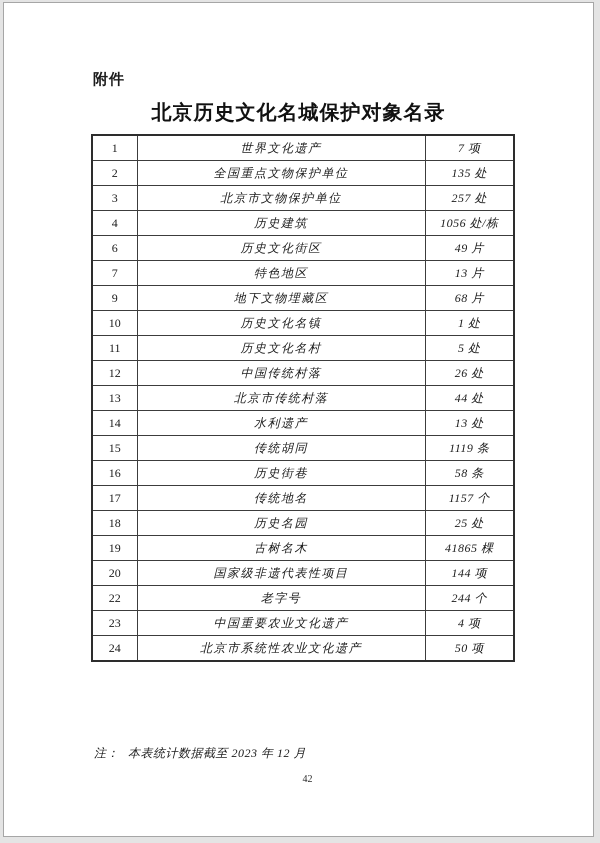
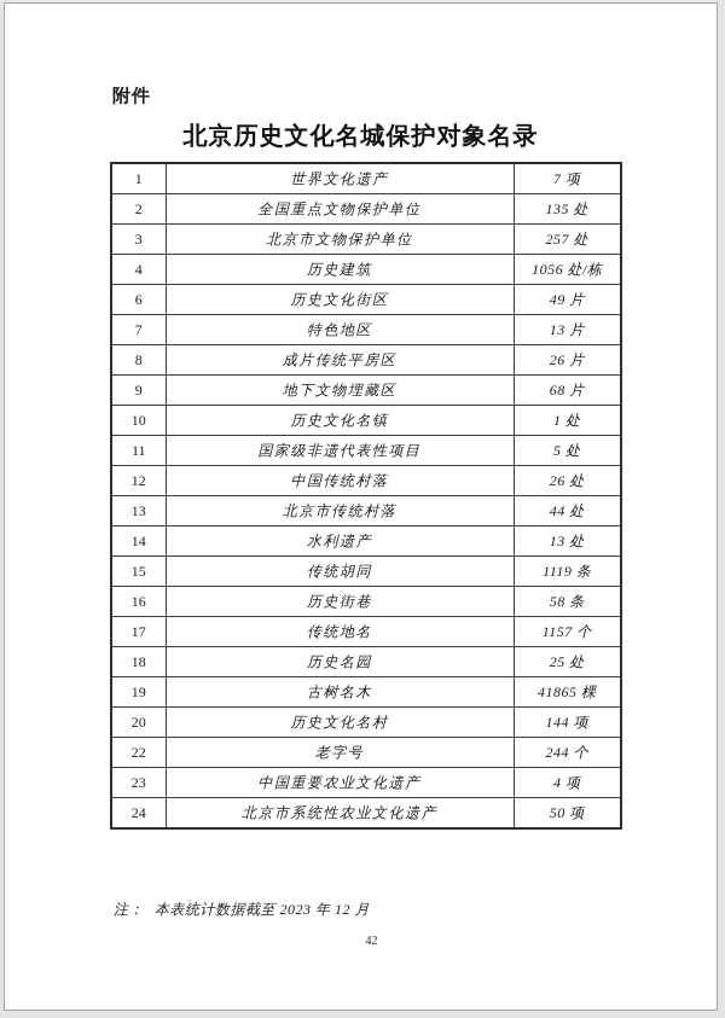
  附件
  北京历史文化名城保护对象名录
  1	世界文化遗产	7 项
  2	全国重点文物保护单位	135 处
  3	北京市文物保护单位	257 处
  4	历史建筑	1056 处/栋
  6	历史文化街区	49 片
  7	特色地区	13 片
+ 8	成片传统平房区	26 片
  9	地下文物埋藏区	68 片
  10	历史文化名镇	1 处
- 11	历史文化名村	5 处
+ 11	国家级非遗代表性项目	5 处
  12	中国传统村落	26 处
  13	北京市传统村落	44 处
  14	水利遗产	13 处
  15	传统胡同	1119 条
  16	历史街巷	58 条
  17	传统地名	1157 个
  18	历史名园	25 处
  19	古树名木	41865 棵
- 20	国家级非遗代表性项目	144 项
+ 20	历史文化名村	144 项
  22	老字号	244 个
  23	中国重要农业文化遗产	4 项
  24	北京市系统性农业文化遗产	50 项
  注： 本表统计数据截至 2023 年 12 月
  42
